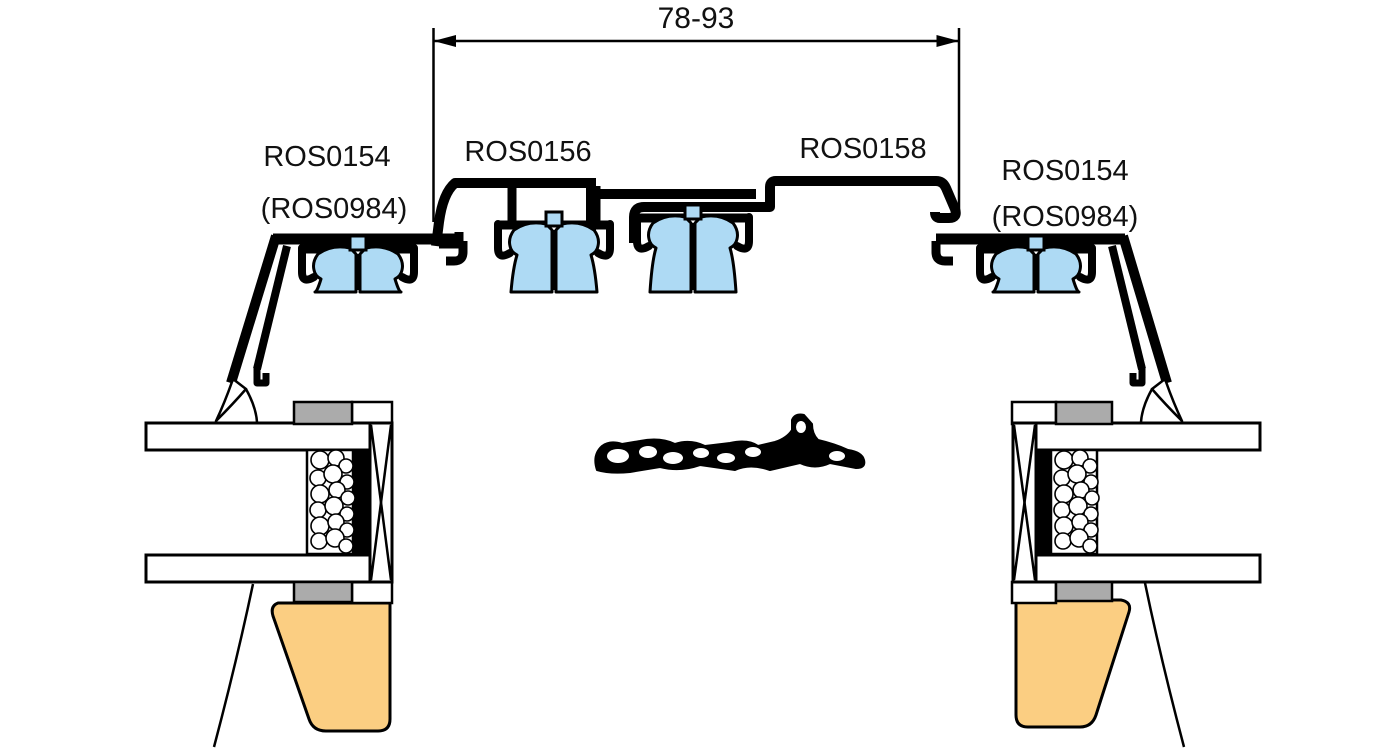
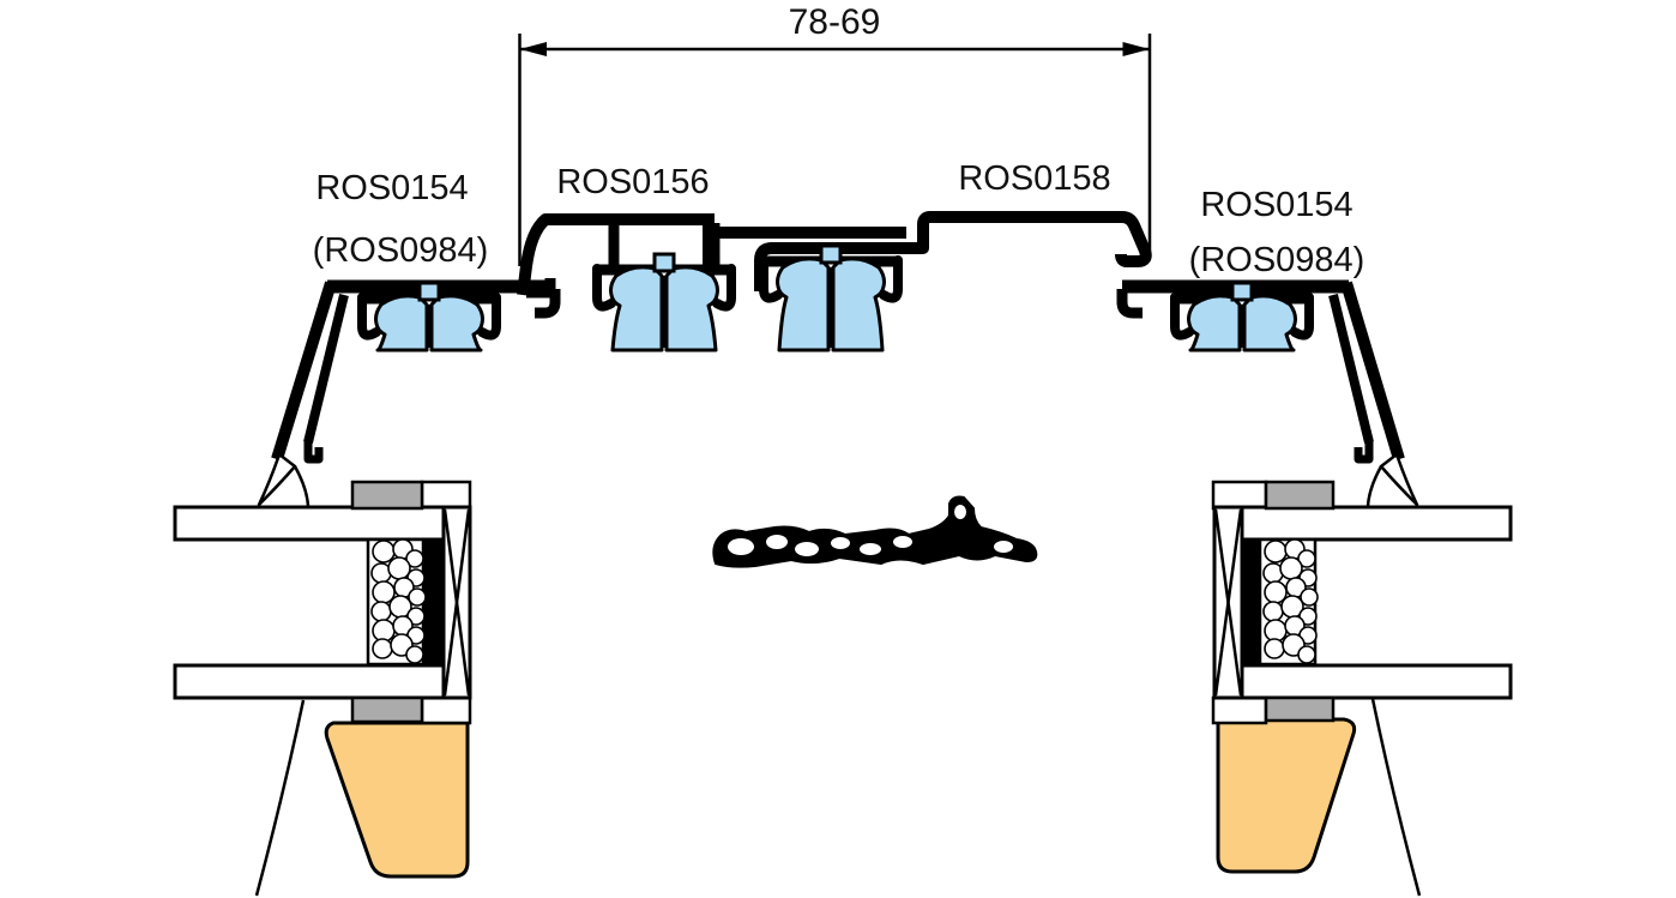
- 78-93
+ 78-69
  ROS0154
  (ROS0984)
  ROS0156
  ROS0158
  ROS0154
  (ROS0984)
